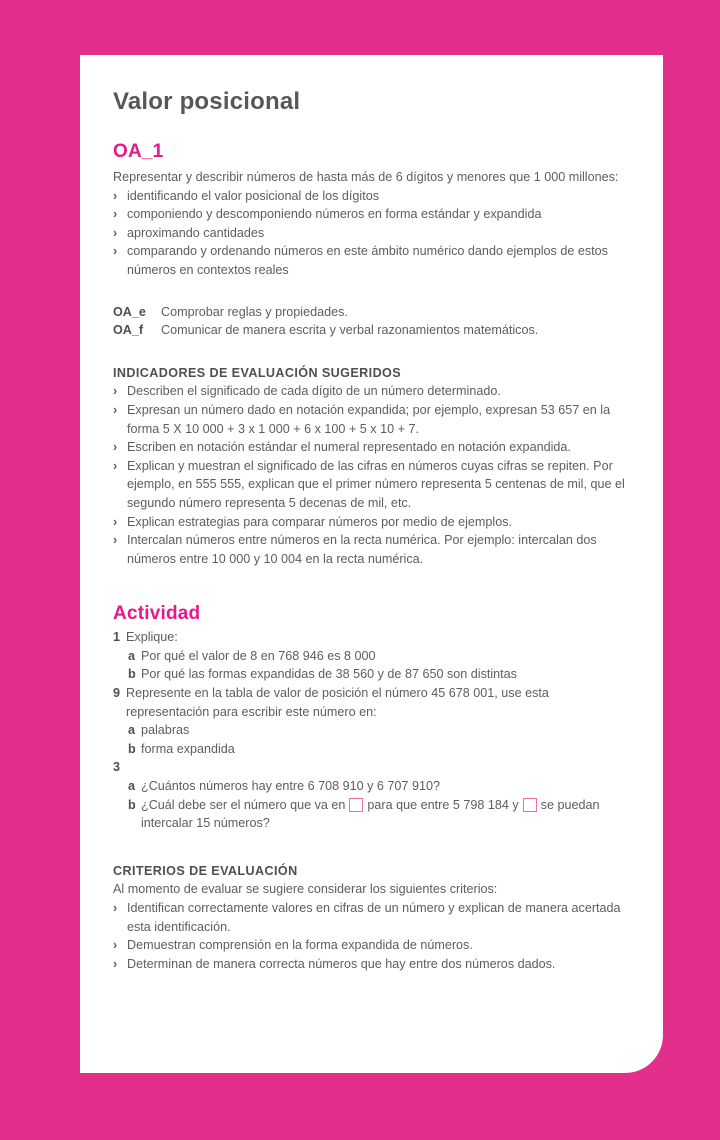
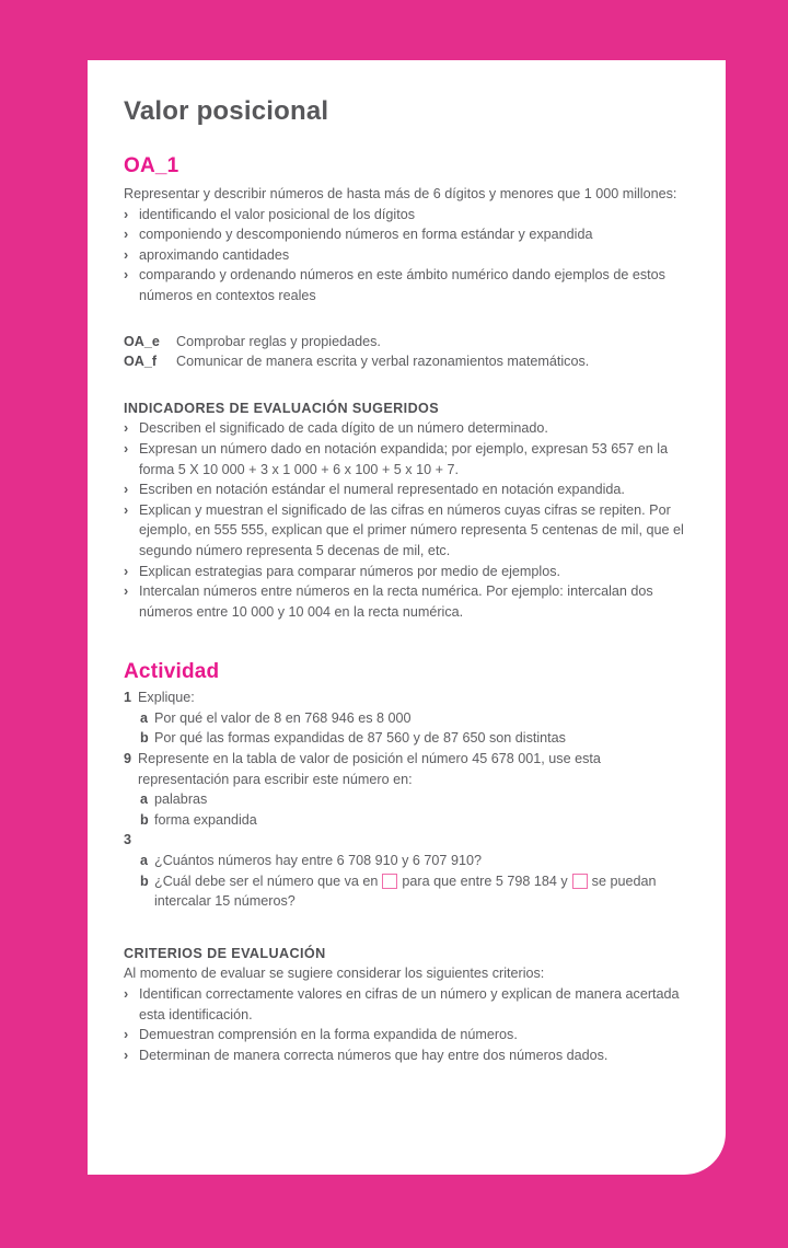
  Valor posicional
  OA_1
  Representar y describir números de hasta más de 6 dígitos y menores que 1 000 millones:
  ›
  identificando el valor posicional de los dígitos
  ›
  componiendo y descomponiendo números en forma estándar y expandida
  ›
  aproximando cantidades
  ›
  comparando y ordenando números en este ámbito numérico dando ejemplos de estos números en contextos reales
  OA_e
  Comprobar reglas y propiedades.
  OA_f
  Comunicar de manera escrita y verbal razonamientos matemáticos.
  INDICADORES DE EVALUACIÓN SUGERIDOS
  ›
  Describen el significado de cada dígito de un número determinado.
  ›
  Expresan un número dado en notación expandida; por ejemplo, expresan 53 657 en la forma 5 X 10 000 + 3 x 1 000 + 6 x 100 + 5 x 10 + 7.
  ›
  Escriben en notación estándar el numeral representado en notación expandida.
  ›
  Explican y muestran el significado de las cifras en números cuyas cifras se repiten. Por ejemplo, en 555 555, explican que el primer número representa 5 centenas de mil, que el segundo número representa 5 decenas de mil, etc.
  ›
  Explican estrategias para comparar números por medio de ejemplos.
  ›
  Intercalan números entre números en la recta numérica. Por ejemplo: intercalan dos números entre 10 000 y 10 004 en la recta numérica.
  Actividad
  1
  Explique:
  a
  Por qué el valor de 8 en 768 946 es 8 000
  b
- Por qué las formas expandidas de 38 560 y de 87 650 son distintas
+ Por qué las formas expandidas de 87 560 y de 87 650 son distintas
  9
  Represente en la tabla de valor de posición el número 45 678 001, use esta representación para escribir este número en:
  a
  palabras
  b
  forma expandida
  3
  a
  ¿Cuántos números hay entre 6 708 910 y 6 707 910?
  b
  ¿Cuál debe ser el número que va en para que entre 5 798 184 y se puedan intercalar 15 números?
  CRITERIOS DE EVALUACIÓN
  Al momento de evaluar se sugiere considerar los siguientes criterios:
  ›
  Identifican correctamente valores en cifras de un número y explican de manera acertada esta identificación.
  ›
  Demuestran comprensión en la forma expandida de números.
  ›
  Determinan de manera correcta números que hay entre dos números dados.
